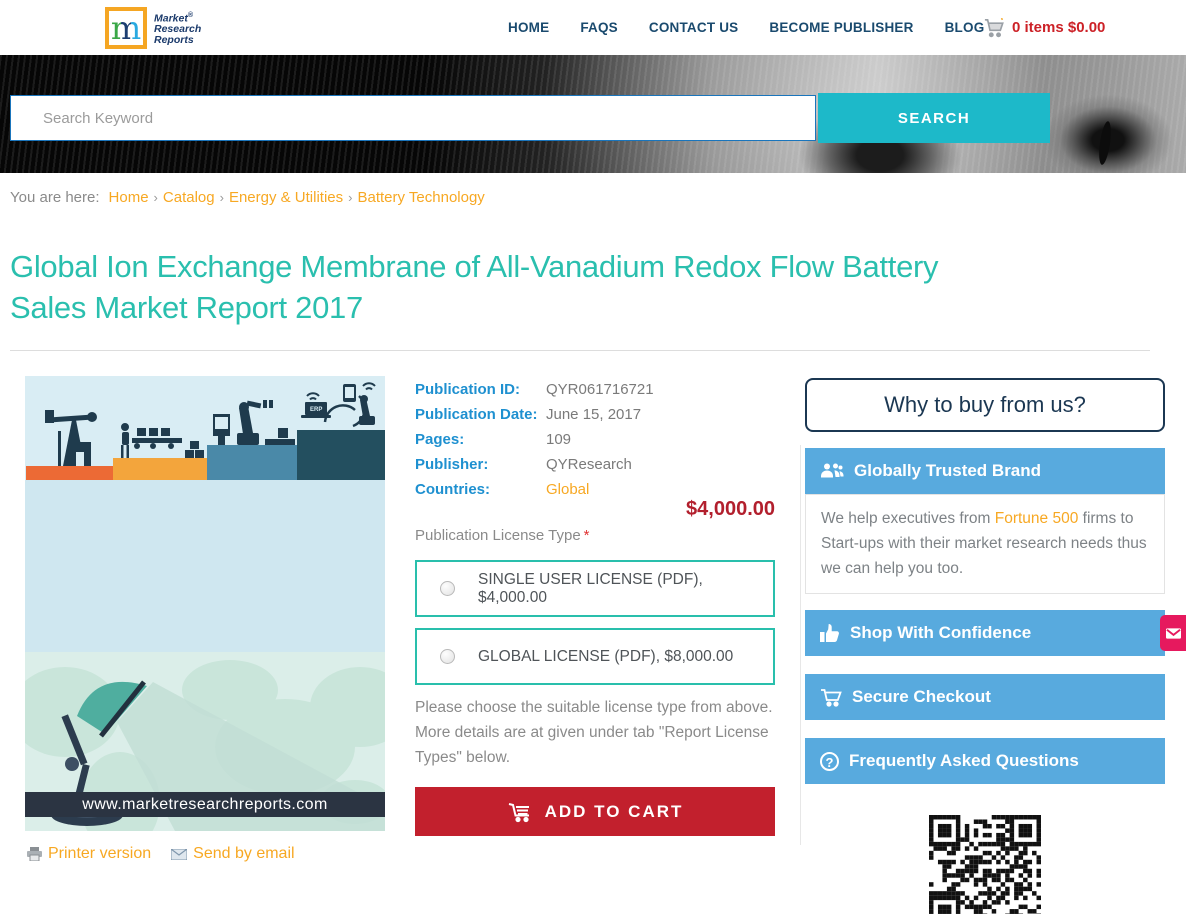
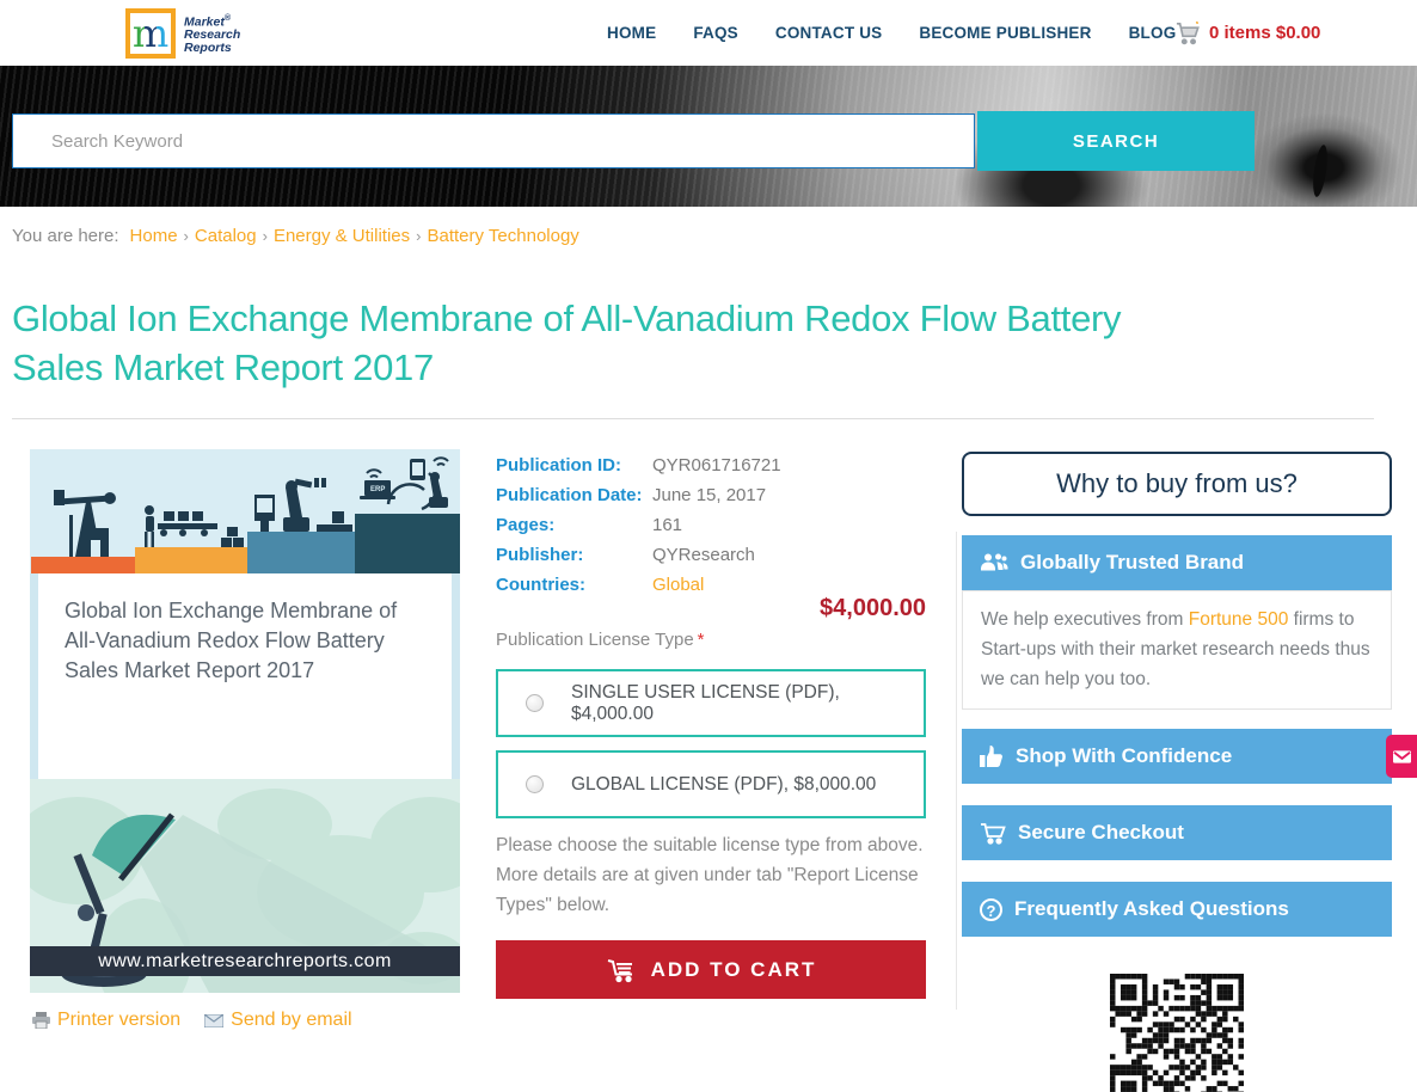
  m
  Market
  Research
  Reports
  HOME
  FAQS
  CONTACT US
  BECOME PUBLISHER
  BLOG
  0 items $0.00
  Search Keyword
  SEARCH
  You are here: Home › Catalog › Energy & Utilities › Battery Technology
  Global Ion Exchange Membrane of All-Vanadium Redox Flow Battery
  Sales Market Report 2017
+ Global Ion Exchange Membrane of All-Vanadium Redox Flow Battery Sales Market Report 2017
  www.marketresearchreports.com
  Printer version
  Send by email
  Publication ID:
  QYR061716721
  Publication Date:
  June 15, 2017
  Pages:
- 109
+ 161
  Publisher:
  QYResearch
  Countries:
  Global
  $4,000.00
  Publication License Type *
  SINGLE USER LICENSE (PDF), $4,000.00
  GLOBAL LICENSE (PDF), $8,000.00
  Please choose the suitable license type from above. More details are at given under tab "Report License Types" below.
  ADD TO CART
  Why to buy from us?
  Globally Trusted Brand
  We help executives from Fortune 500 firms to Start-ups with their market research needs thus we can help you too.
  Shop With Confidence
  Secure Checkout
  ?
  Frequently Asked Questions
